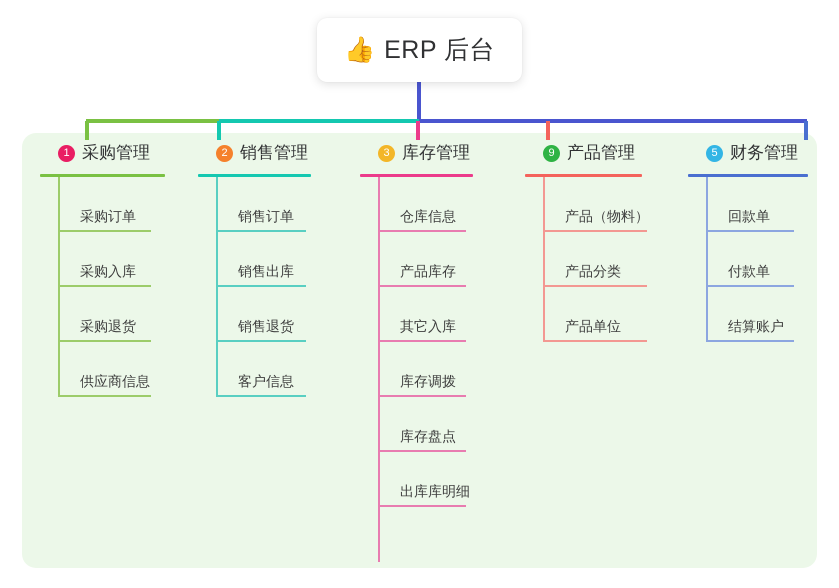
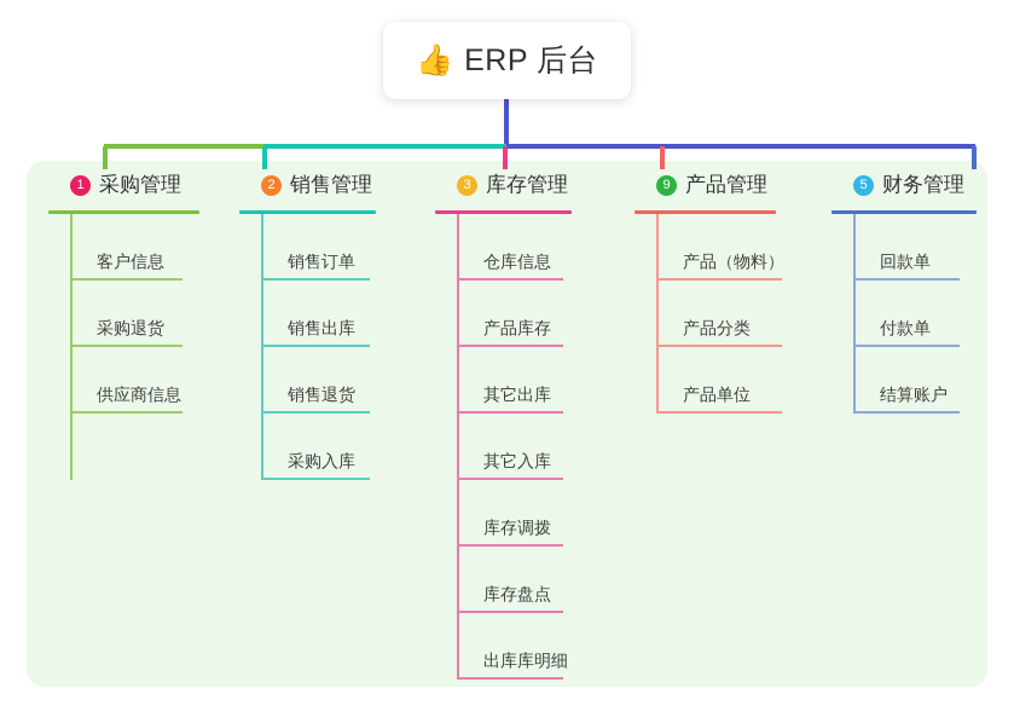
  👍
  ERP 后台
  1
  采购管理
- 采购订单
- 采购入库
+ 客户信息
  采购退货
  供应商信息
  2
  销售管理
  销售订单
  销售出库
  销售退货
- 客户信息
+ 采购入库
  3
  库存管理
  仓库信息
  产品库存
+ 其它出库
  其它入库
  库存调拨
  库存盘点
  出库库明细
  9
  产品管理
  产品（物料）
  产品分类
  产品单位
  5
  财务管理
  回款单
  付款单
  结算账户
